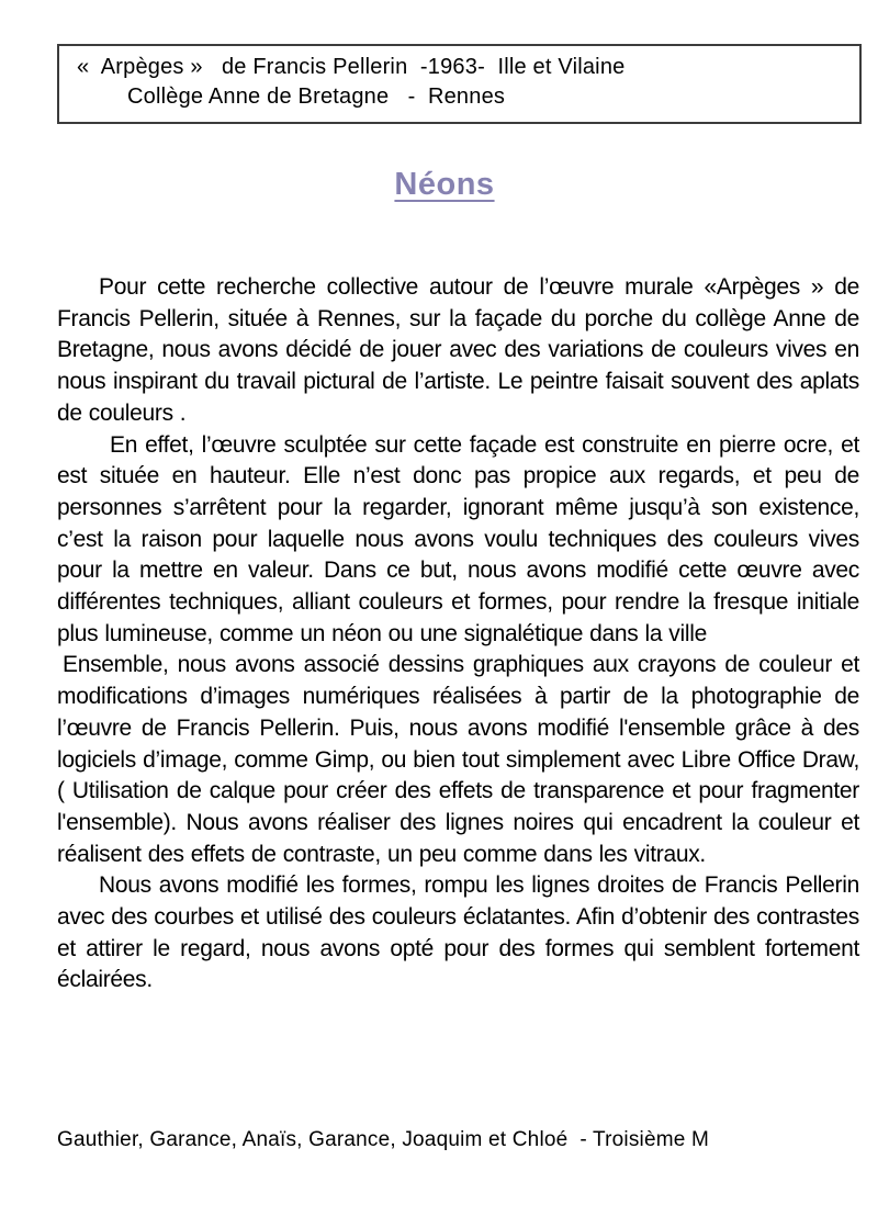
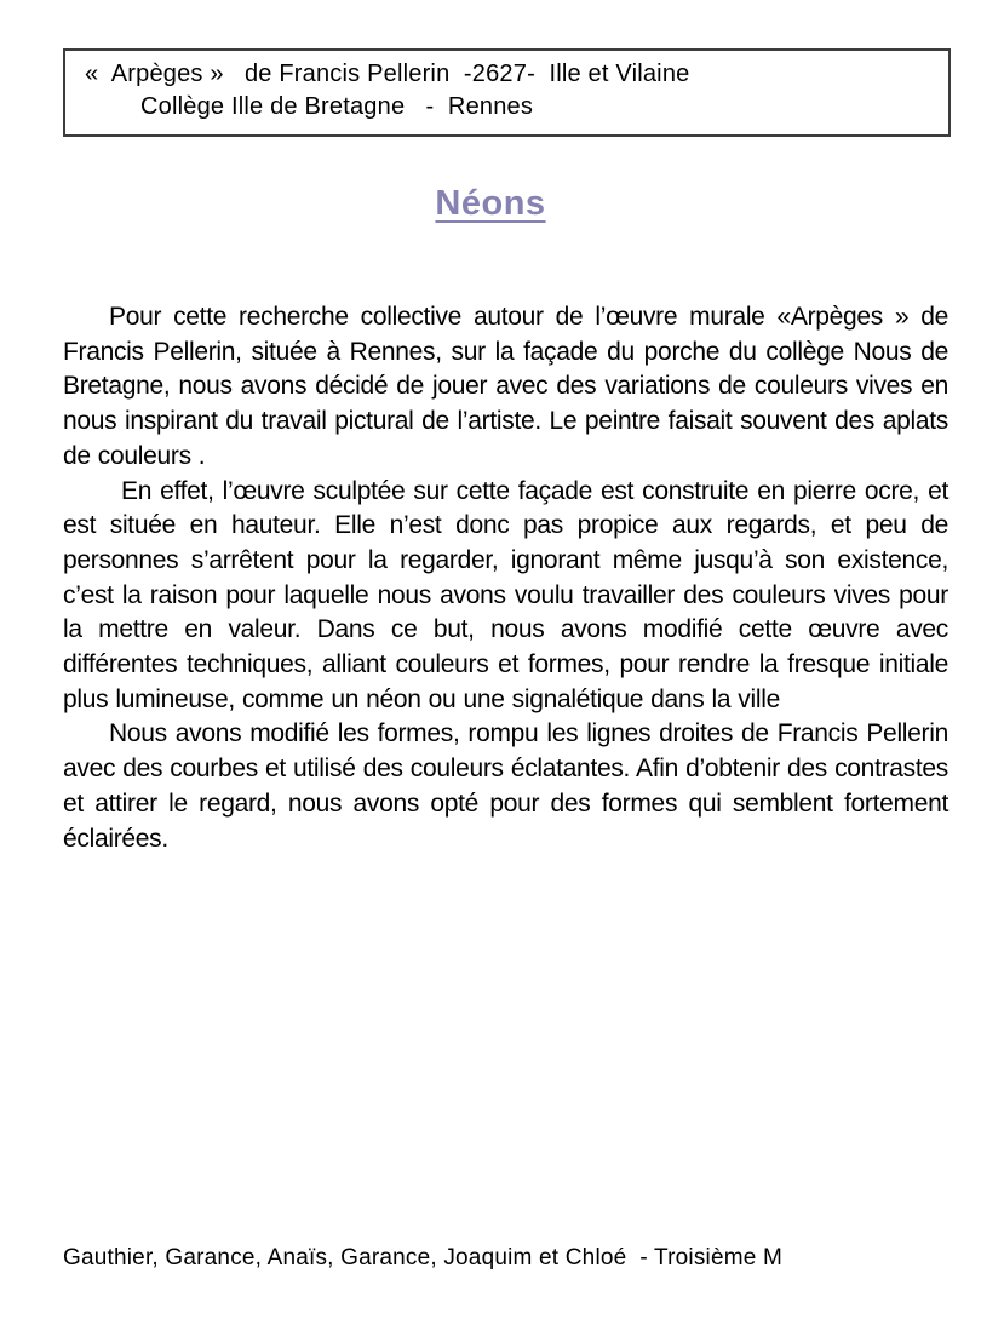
- « Arpèges » de Francis Pellerin -1963- Ille et Vilaine
+ « Arpèges » de Francis Pellerin -2627- Ille et Vilaine
- Collège Anne de Bretagne - Rennes
+ Collège Ille de Bretagne - Rennes
  Néons
- Pour cette recherche collective autour de l’œuvre murale «Arpèges » de Francis Pellerin, située à Rennes, sur la façade du porche du collège Anne de Bretagne, nous avons décidé de jouer avec des variations de couleurs vives en nous inspirant du travail pictural de l’artiste. Le peintre faisait souvent des aplats de couleurs .
+ Pour cette recherche collective autour de l’œuvre murale «Arpèges » de Francis Pellerin, située à Rennes, sur la façade du porche du collège Nous de Bretagne, nous avons décidé de jouer avec des variations de couleurs vives en nous inspirant du travail pictural de l’artiste. Le peintre faisait souvent des aplats de couleurs .
- En effet, l’œuvre sculptée sur cette façade est construite en pierre ocre, et est située en hauteur. Elle n’est donc pas propice aux regards, et peu de personnes s’arrêtent pour la regarder, ignorant même jusqu’à son existence, c’est la raison pour laquelle nous avons voulu techniques des couleurs vives pour la mettre en valeur. Dans ce but, nous avons modifié cette œuvre avec différentes techniques, alliant couleurs et formes, pour rendre la fresque initiale plus lumineuse, comme un néon ou une signalétique dans la ville
+ En effet, l’œuvre sculptée sur cette façade est construite en pierre ocre, et est située en hauteur. Elle n’est donc pas propice aux regards, et peu de personnes s’arrêtent pour la regarder, ignorant même jusqu’à son existence, c’est la raison pour laquelle nous avons voulu travailler des couleurs vives pour la mettre en valeur. Dans ce but, nous avons modifié cette œuvre avec différentes techniques, alliant couleurs et formes, pour rendre la fresque initiale plus lumineuse, comme un néon ou une signalétique dans la ville
- Ensemble, nous avons associé dessins graphiques aux crayons de couleur et modifications d’images numériques réalisées à partir de la photographie de l’œuvre de Francis Pellerin. Puis, nous avons modifié l'ensemble grâce à des logiciels d’image, comme Gimp, ou bien tout simplement avec Libre Office Draw, ( Utilisation de calque pour créer des effets de transparence et pour fragmenter l'ensemble). Nous avons réaliser des lignes noires qui encadrent la couleur et réalisent des effets de contraste, un peu comme dans les vitraux.
  Nous avons modifié les formes, rompu les lignes droites de Francis Pellerin avec des courbes et utilisé des couleurs éclatantes. Afin d’obtenir des contrastes et attirer le regard, nous avons opté pour des formes qui semblent fortement éclairées.
  Gauthier, Garance, Anaïs, Garance, Joaquim et Chloé - Troisième M
